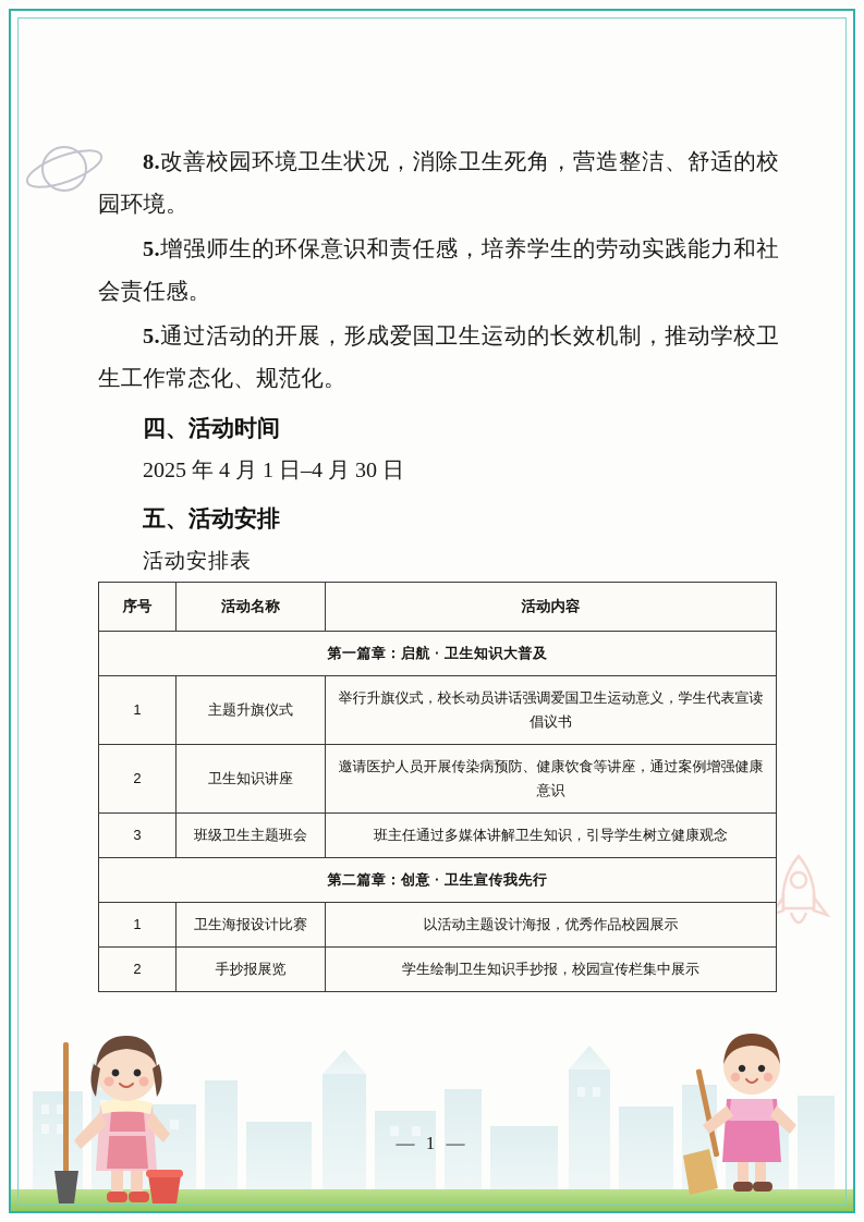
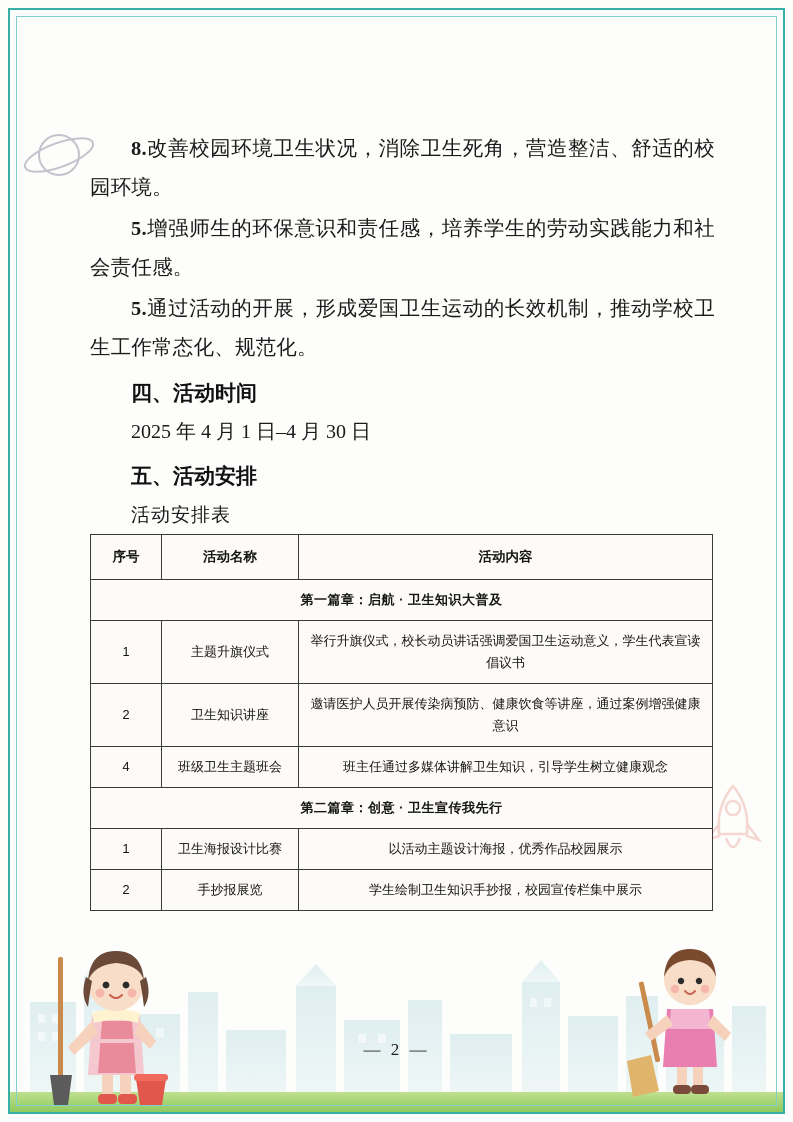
  8.改善校园环境卫生状况，消除卫生死角，营造整洁、舒适的校园环境。
  5.增强师生的环保意识和责任感，培养学生的劳动实践能力和社会责任感。
  5.通过活动的开展，形成爱国卫生运动的长效机制，推动学校卫生工作常态化、规范化。
  四、活动时间
  2025 年 4 月 1 日–4 月 30 日
  五、活动安排
  活动安排表
  序号	活动名称	活动内容
  第一篇章：启航 · 卫生知识大普及
  1	主题升旗仪式	举行升旗仪式，校长动员讲话强调爱国卫生运动意义，学生代表宣读倡议书
  2	卫生知识讲座	邀请医护人员开展传染病预防、健康饮食等讲座，通过案例增强健康意识
- 3	班级卫生主题班会	班主任通过多媒体讲解卫生知识，引导学生树立健康观念
+ 4	班级卫生主题班会	班主任通过多媒体讲解卫生知识，引导学生树立健康观念
  第二篇章：创意 · 卫生宣传我先行
  1	卫生海报设计比赛	以活动主题设计海报，优秀作品校园展示
  2	手抄报展览	学生绘制卫生知识手抄报，校园宣传栏集中展示
- — 1 —
+ — 2 —
